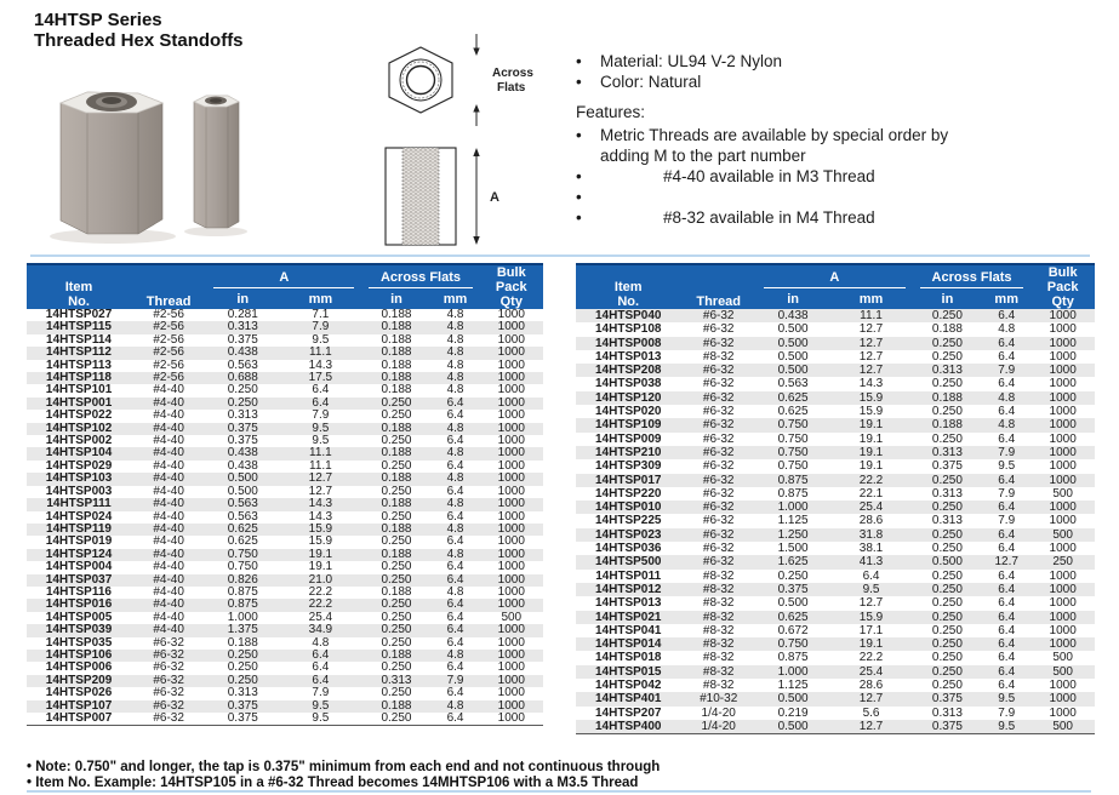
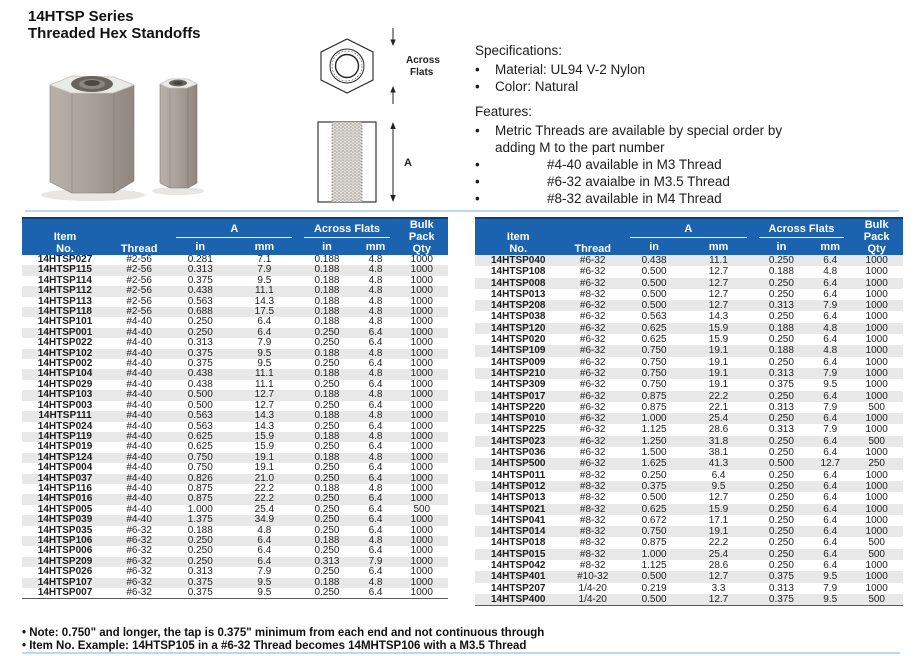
  14HTSP Series
  Threaded Hex Standoffs
  Across
  Flats
  A
+ Specifications:
  •
  Material: UL94 V-2 Nylon
  •
  Color: Natural
  Features:
  •
  Metric Threads are available by special order by adding M to the part number
  •
  #4-40 available in M3 Thread
  •
+ #6-32 avaialbe in M3.5 Thread
  •
  #8-32 available in M4 Thread
  ItemNo.	Thread	A	Across Flats	BulkPackQty
  in	mm	in	mm
  14HTSP027	#2-56	0.281	7.1	0.188	4.8	1000
  14HTSP115	#2-56	0.313	7.9	0.188	4.8	1000
  14HTSP114	#2-56	0.375	9.5	0.188	4.8	1000
  14HTSP112	#2-56	0.438	11.1	0.188	4.8	1000
  14HTSP113	#2-56	0.563	14.3	0.188	4.8	1000
  14HTSP118	#2-56	0.688	17.5	0.188	4.8	1000
  14HTSP101	#4-40	0.250	6.4	0.188	4.8	1000
  14HTSP001	#4-40	0.250	6.4	0.250	6.4	1000
  14HTSP022	#4-40	0.313	7.9	0.250	6.4	1000
  14HTSP102	#4-40	0.375	9.5	0.188	4.8	1000
  14HTSP002	#4-40	0.375	9.5	0.250	6.4	1000
  14HTSP104	#4-40	0.438	11.1	0.188	4.8	1000
  14HTSP029	#4-40	0.438	11.1	0.250	6.4	1000
  14HTSP103	#4-40	0.500	12.7	0.188	4.8	1000
  14HTSP003	#4-40	0.500	12.7	0.250	6.4	1000
  14HTSP111	#4-40	0.563	14.3	0.188	4.8	1000
  14HTSP024	#4-40	0.563	14.3	0.250	6.4	1000
  14HTSP119	#4-40	0.625	15.9	0.188	4.8	1000
  14HTSP019	#4-40	0.625	15.9	0.250	6.4	1000
  14HTSP124	#4-40	0.750	19.1	0.188	4.8	1000
  14HTSP004	#4-40	0.750	19.1	0.250	6.4	1000
  14HTSP037	#4-40	0.826	21.0	0.250	6.4	1000
  14HTSP116	#4-40	0.875	22.2	0.188	4.8	1000
  14HTSP016	#4-40	0.875	22.2	0.250	6.4	1000
  14HTSP005	#4-40	1.000	25.4	0.250	6.4	500
  14HTSP039	#4-40	1.375	34.9	0.250	6.4	1000
  14HTSP035	#6-32	0.188	4.8	0.250	6.4	1000
  14HTSP106	#6-32	0.250	6.4	0.188	4.8	1000
  14HTSP006	#6-32	0.250	6.4	0.250	6.4	1000
  14HTSP209	#6-32	0.250	6.4	0.313	7.9	1000
  14HTSP026	#6-32	0.313	7.9	0.250	6.4	1000
  14HTSP107	#6-32	0.375	9.5	0.188	4.8	1000
  14HTSP007	#6-32	0.375	9.5	0.250	6.4	1000
  ItemNo.	Thread	A	Across Flats	BulkPackQty
  in	mm	in	mm
  14HTSP040	#6-32	0.438	11.1	0.250	6.4	1000
  14HTSP108	#6-32	0.500	12.7	0.188	4.8	1000
  14HTSP008	#6-32	0.500	12.7	0.250	6.4	1000
  14HTSP013	#8-32	0.500	12.7	0.250	6.4	1000
  14HTSP208	#6-32	0.500	12.7	0.313	7.9	1000
  14HTSP038	#6-32	0.563	14.3	0.250	6.4	1000
  14HTSP120	#6-32	0.625	15.9	0.188	4.8	1000
  14HTSP020	#6-32	0.625	15.9	0.250	6.4	1000
  14HTSP109	#6-32	0.750	19.1	0.188	4.8	1000
  14HTSP009	#6-32	0.750	19.1	0.250	6.4	1000
  14HTSP210	#6-32	0.750	19.1	0.313	7.9	1000
  14HTSP309	#6-32	0.750	19.1	0.375	9.5	1000
  14HTSP017	#6-32	0.875	22.2	0.250	6.4	1000
  14HTSP220	#6-32	0.875	22.1	0.313	7.9	500
  14HTSP010	#6-32	1.000	25.4	0.250	6.4	1000
  14HTSP225	#6-32	1.125	28.6	0.313	7.9	1000
  14HTSP023	#6-32	1.250	31.8	0.250	6.4	500
  14HTSP036	#6-32	1.500	38.1	0.250	6.4	1000
  14HTSP500	#6-32	1.625	41.3	0.500	12.7	250
  14HTSP011	#8-32	0.250	6.4	0.250	6.4	1000
  14HTSP012	#8-32	0.375	9.5	0.250	6.4	1000
  14HTSP013	#8-32	0.500	12.7	0.250	6.4	1000
  14HTSP021	#8-32	0.625	15.9	0.250	6.4	1000
  14HTSP041	#8-32	0.672	17.1	0.250	6.4	1000
  14HTSP014	#8-32	0.750	19.1	0.250	6.4	1000
  14HTSP018	#8-32	0.875	22.2	0.250	6.4	500
  14HTSP015	#8-32	1.000	25.4	0.250	6.4	500
  14HTSP042	#8-32	1.125	28.6	0.250	6.4	1000
  14HTSP401	#10-32	0.500	12.7	0.375	9.5	1000
- 14HTSP207	1/4-20	0.219	5.6	0.313	7.9	1000
+ 14HTSP207	1/4-20	0.219	3.3	0.313	7.9	1000
  14HTSP400	1/4-20	0.500	12.7	0.375	9.5	500
  • Note: 0.750" and longer, the tap is 0.375" minimum from each end and not continuous through
  • Item No. Example: 14HTSP105 in a #6-32 Thread becomes 14MHTSP106 with a M3.5 Thread
